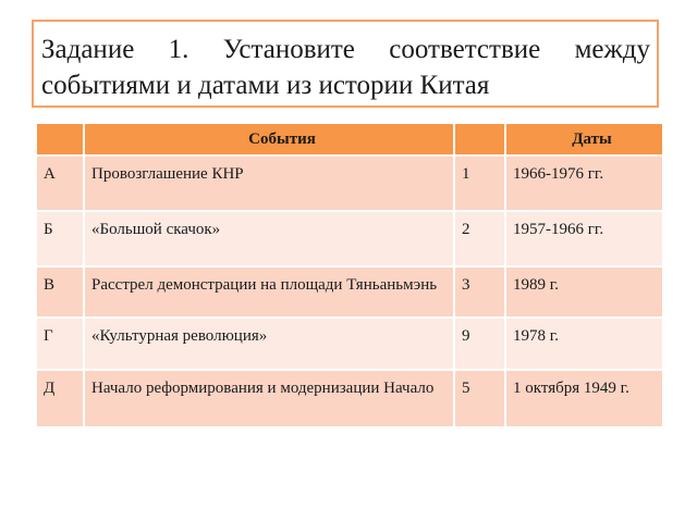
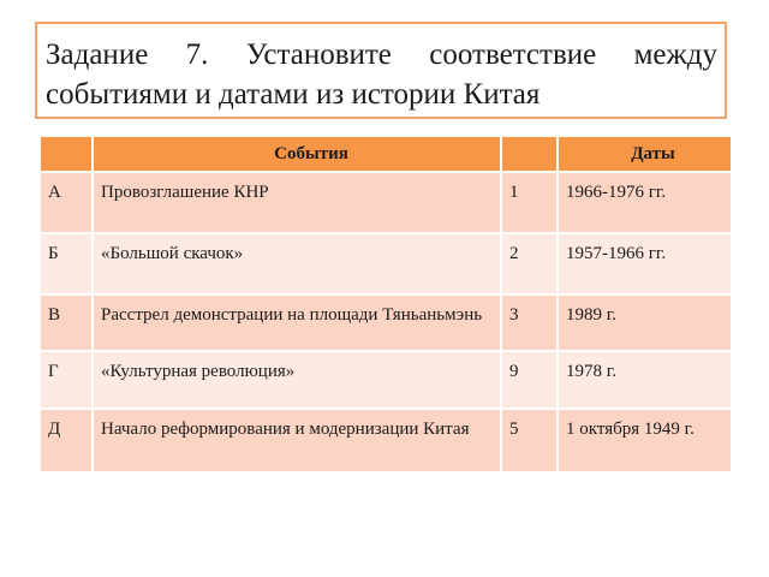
  Задание
- 1.
+ 7.
  Установите
  соответствие
  между
  событиями и датами из истории Китая
  	События		Даты
  А	Провозглашение КНР	1	1966-1976 гг.
  Б	«Большой скачок»	2	1957-1966 гг.
  В	Расстрел демонстрации на площади Тяньаньмэнь	3	1989 г.
  Г	«Культурная революция»	9	1978 г.
- Д	Начало реформирования и модернизации Начало	5	1 октября 1949 г.
+ Д	Начало реформирования и модернизации Китая	5	1 октября 1949 г.
